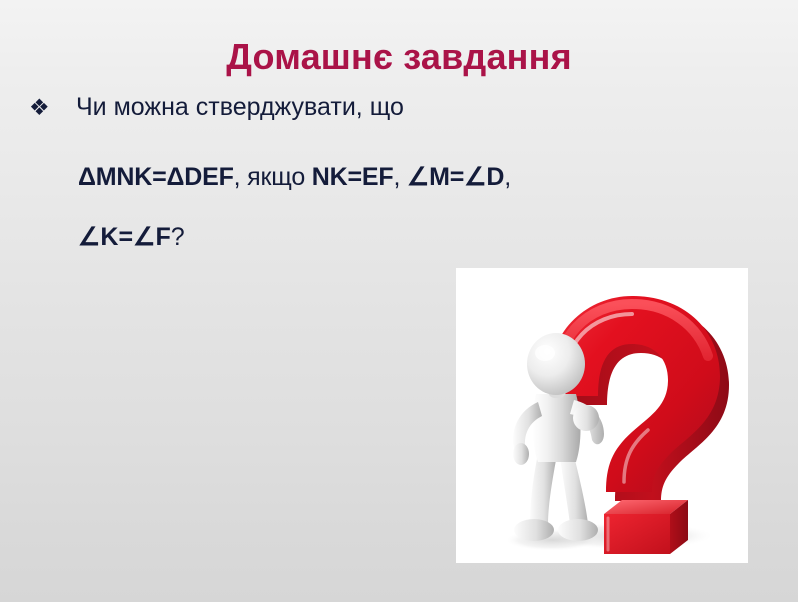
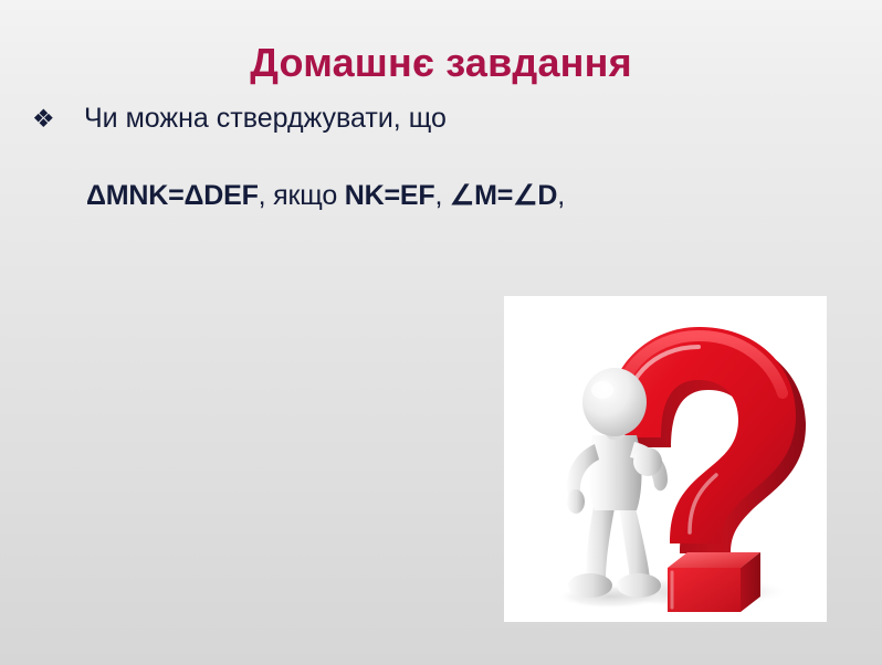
  Домашнє завдання
  ❖
  Чи можна стверджувати, що
  ΔMNK=ΔDEF, якщо NK=EF, ∠M=∠D,
- ∠K=∠F?
